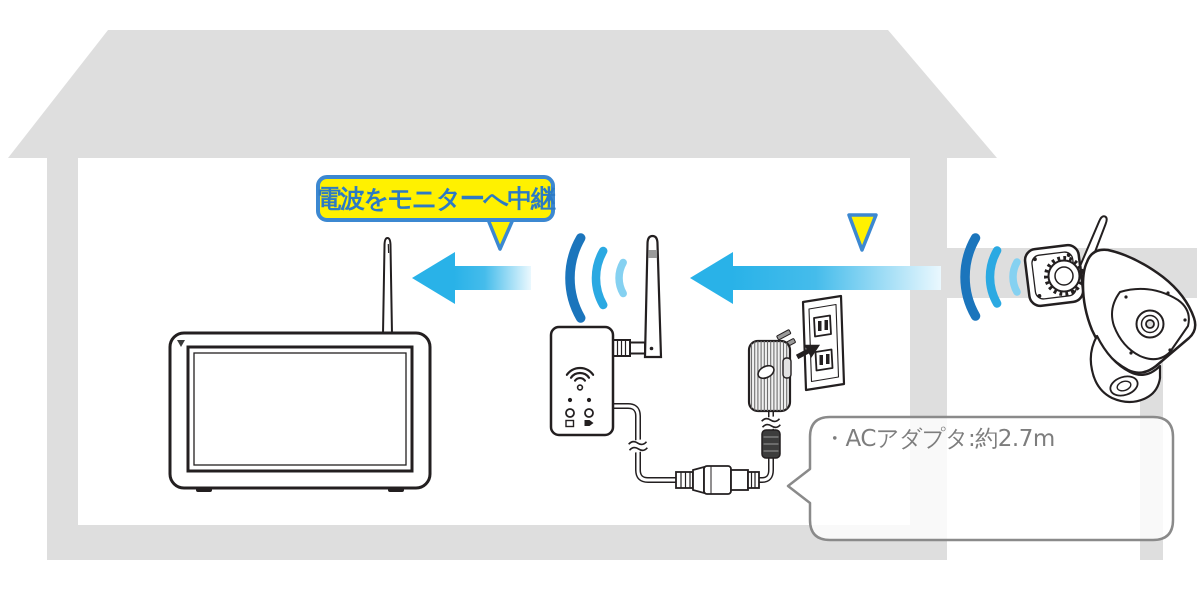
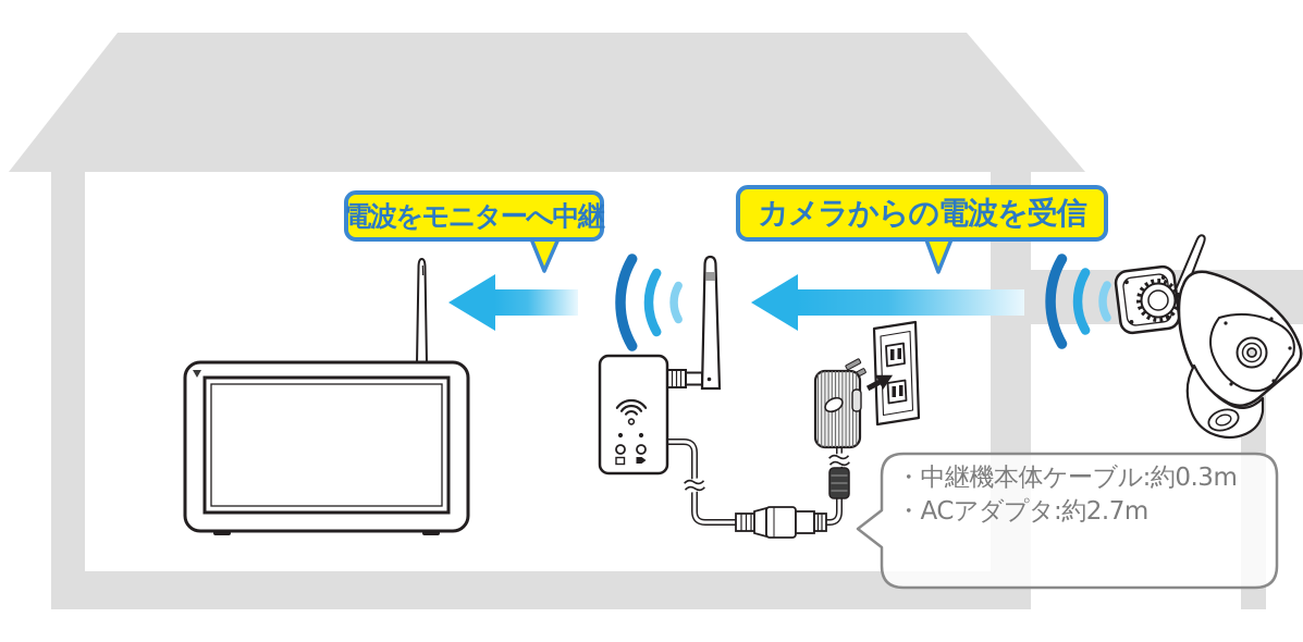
  電波をモニターへ中継
+ カメラからの電波を受信
+ ・中継機本体ケーブル:約0.3m
  ・ACアダプタ:約2.7m
